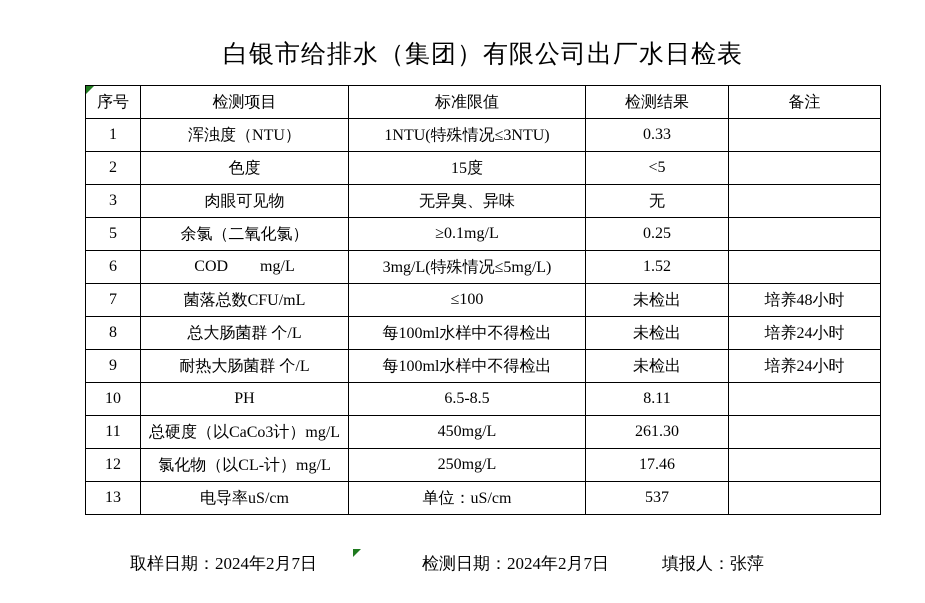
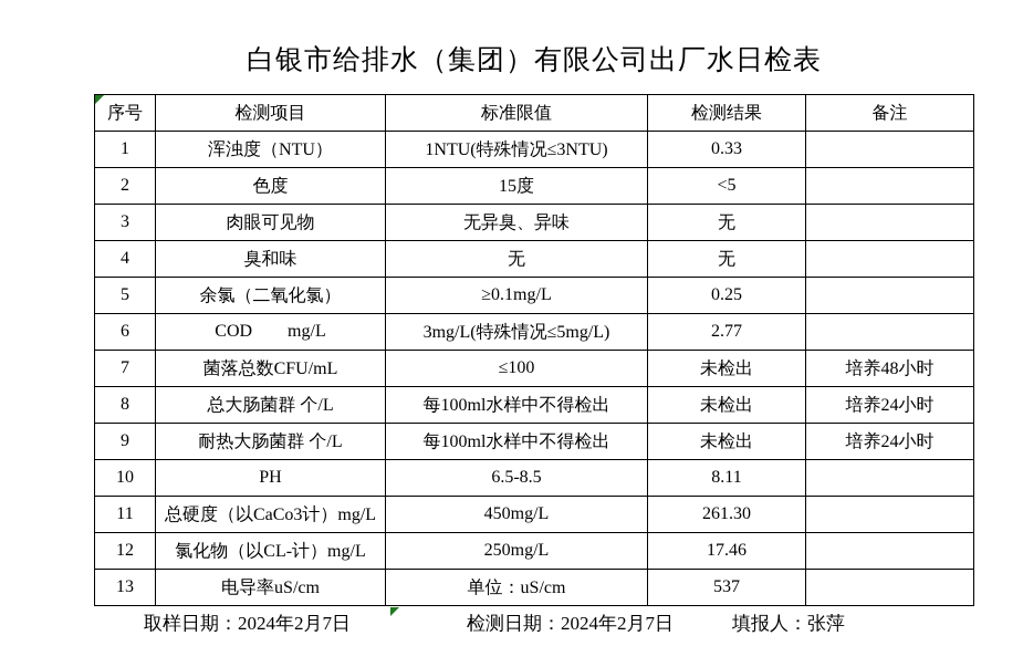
  白银市给排水（集团）有限公司出厂水日检表
  序号	检测项目	标准限值	检测结果	备注
  1	浑浊度（NTU）	1NTU(特殊情况≤3NTU)	0.33
  2	色度	15度	<5
  3	肉眼可见物	无异臭、异味	无
+ 4	臭和味	无	无
  5	余氯（二氧化氯）	≥0.1mg/L	0.25
- 6	COD mg/L	3mg/L(特殊情况≤5mg/L)	1.52
+ 6	COD mg/L	3mg/L(特殊情况≤5mg/L)	2.77
  7	菌落总数CFU/mL	≤100	未检出	培养48小时
  8	总大肠菌群 个/L	每100ml水样中不得检出	未检出	培养24小时
  9	耐热大肠菌群 个/L	每100ml水样中不得检出	未检出	培养24小时
  10	PH	6.5-8.5	8.11
  11	总硬度（以CaCo3计）mg/L	450mg/L	261.30
  12	氯化物（以CL-计）mg/L	250mg/L	17.46
  13	电导率uS/cm	单位：uS/cm	537
  取样日期：2024年2月7日
  检测日期：2024年2月7日
  填报人：张萍
